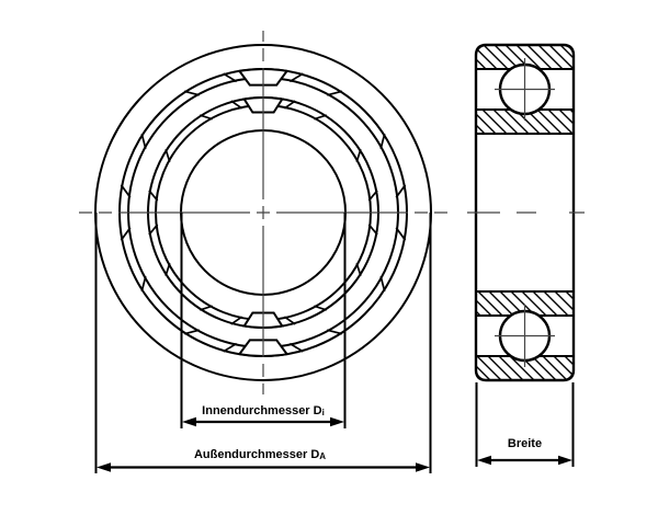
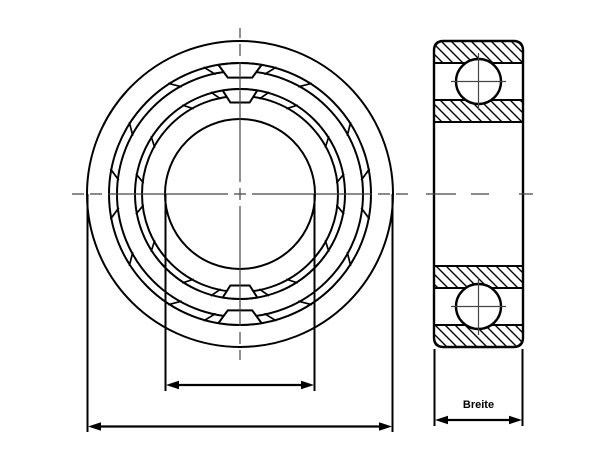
- Innendurchmesser Di
- Außendurchmesser DA
  Breite
